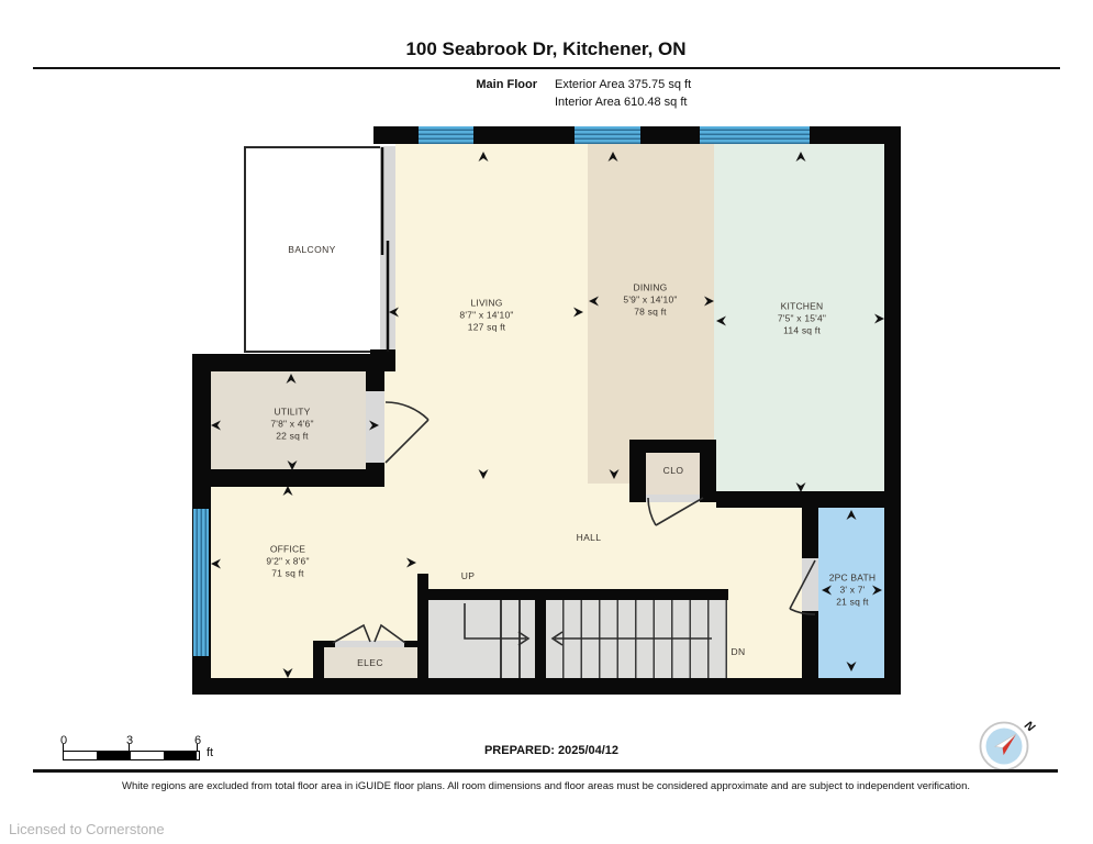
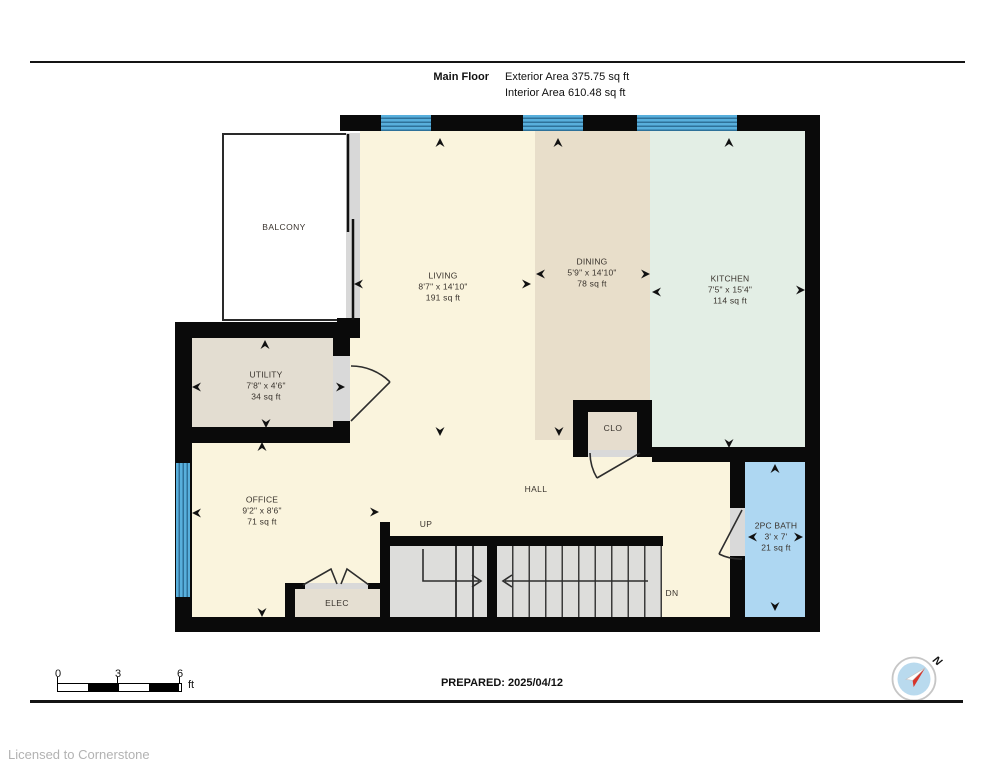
- 100 Seabrook Dr, Kitchener, ON
  Main Floor
  Exterior Area 375.75 sq ft
  Interior Area 610.48 sq ft
  LIVING
  8'7" x 14'10"
- 127 sq ft
+ 191 sq ft
  DINING
  5'9" x 14'10"
  78 sq ft
  KITCHEN
  7'5" x 15'4"
  114 sq ft
  UTILITY
  7'8" x 4'6"
- 22 sq ft
+ 34 sq ft
  OFFICE
  9'2" x 8'6"
  71 sq ft
  2PC BATH
  3' x 7'
  21 sq ft
  BALCONY
  CLO
  HALL
  ELEC
  UP
  DN
  0
  3
  6
  ft
  PREPARED: 2025/04/12
- White regions are excluded from total floor area in iGUIDE floor plans. All room dimensions and floor areas must be considered approximate and are subject to independent verification.
  Licensed to Cornerstone
